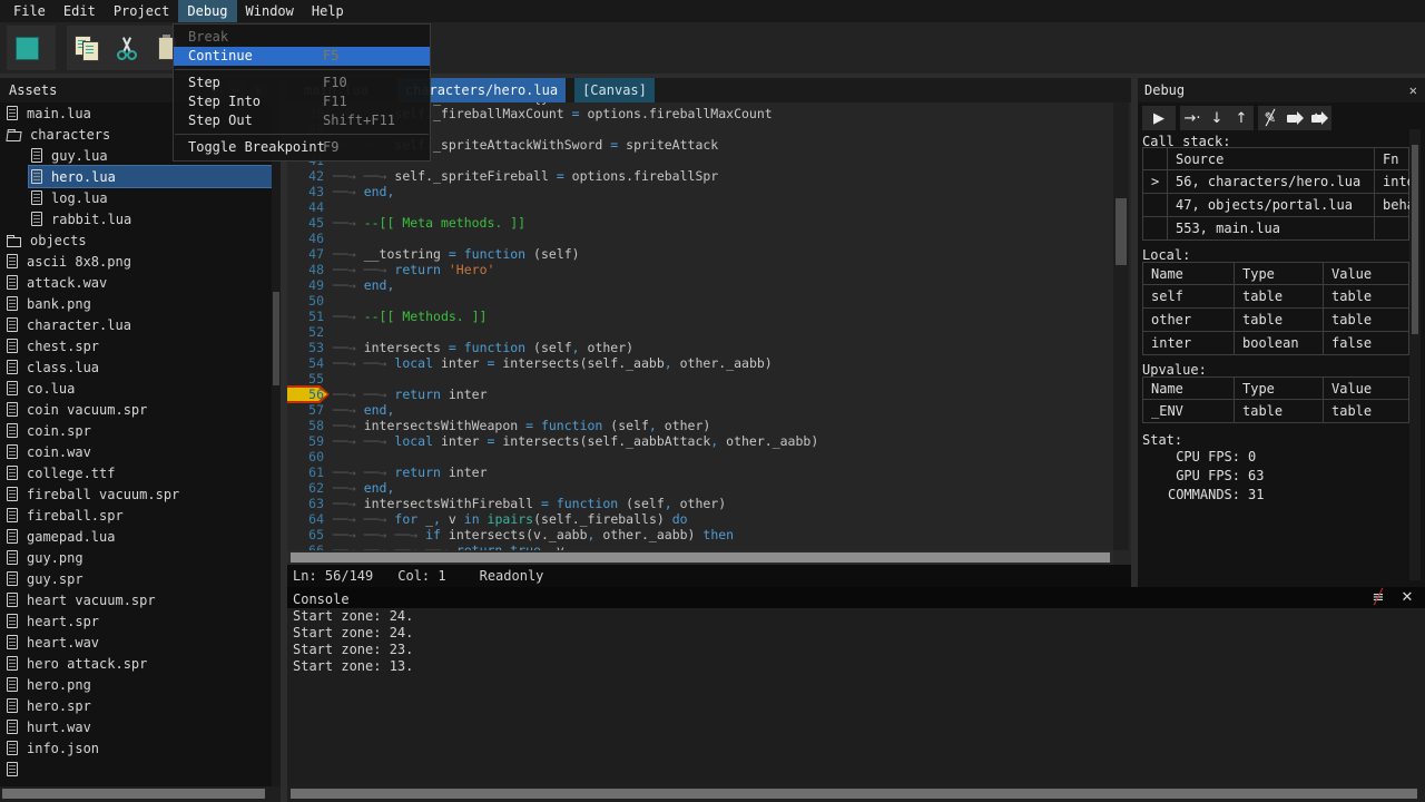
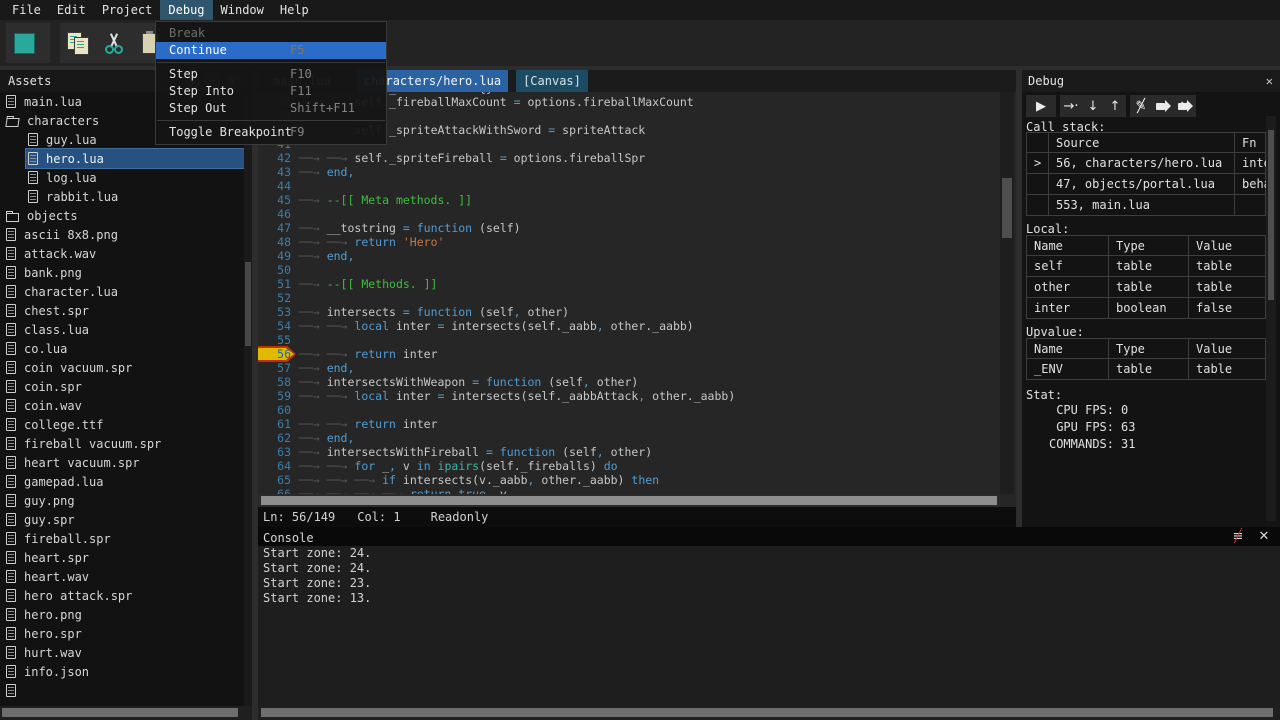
  File
  Edit
  Project
  Debug
  Window
  Help
  Assets
  main.lua
  characters
  guy.lua
  hero.lua
  log.lua
  rabbit.lua
  objects
  ascii 8x8.png
  attack.wav
  bank.png
  character.lua
  chest.spr
  class.lua
  co.lua
  coin vacuum.spr
  coin.spr
  coin.wav
  college.ttf
  fireball vacuum.spr
- fireball.spr
+ heart vacuum.spr
  gamepad.lua
  guy.png
  guy.spr
- heart vacuum.spr
+ fireball.spr
  heart.spr
  heart.wav
  hero attack.spr
  hero.png
  hero.spr
  hurt.wav
  info.json
  racters/hero.lua
  [Canvas]
  _fireballMaxCount = options.fireballMaxCount
  _spriteAttackWithSword = spriteAttack
  42
  ──→ ──→ self._spriteFireball = options.fireballSpr
  43
  ──→ end,
  44
  45
  ──→ --[[ Meta methods. ]]
  46
  47
  ──→ __tostring = function (self)
  48
  ──→ ──→ return 'Hero'
  49
  ──→ end,
  50
  51
  ──→ --[[ Methods. ]]
  52
  53
  ──→ intersects = function (self, other)
  54
  ──→ ──→ local inter = intersects(self._aabb, other._aabb)
  55
  56
  ──→ ──→ return inter
  57
  ──→ end,
  58
  ──→ intersectsWithWeapon = function (self, other)
  59
  ──→ ──→ local inter = intersects(self._aabbAttack, other._aabb)
  60
  61
  ──→ ──→ return inter
  62
  ──→ end,
  63
  ──→ intersectsWithFireball = function (self, other)
  64
  ──→ ──→ for _, v in ipairs(self._fireballs) do
  65
  ──→ ──→ ──→ if intersects(v._aabb, other._aabb) then
  Ln: 56/149
  Col: 1
  Readonly
  Debug
  ✕
  ▶
  →·
  ↓
  ↑
  ✎
  ╱
  ✕
  Call stack:
  Source
  Fn
  >
  56, characters/hero.lua
  int
  47, objects/portal.lua
  beh
  553, main.lua
  Local:
  Name
  Type
  Value
  self
  table
  table
  other
  table
  table
  inter
  boolean
  false
  Upvalue:
  Name
  Type
  Value
  _ENV
  table
  table
  Stat:
  CPU FPS:
  0
  GPU FPS:
  63
  COMMANDS:
  31
  Console
  ≡
  ╱
  ✕
  Start zone: 24.
  Start zone: 24.
  Start zone: 23.
  Start zone: 13.
  Break
  Continue
  F5
  Step
  F10
  Step Into
  F11
  Step Out
  Shift+F11
  Toggle Breakpoint
  F9
